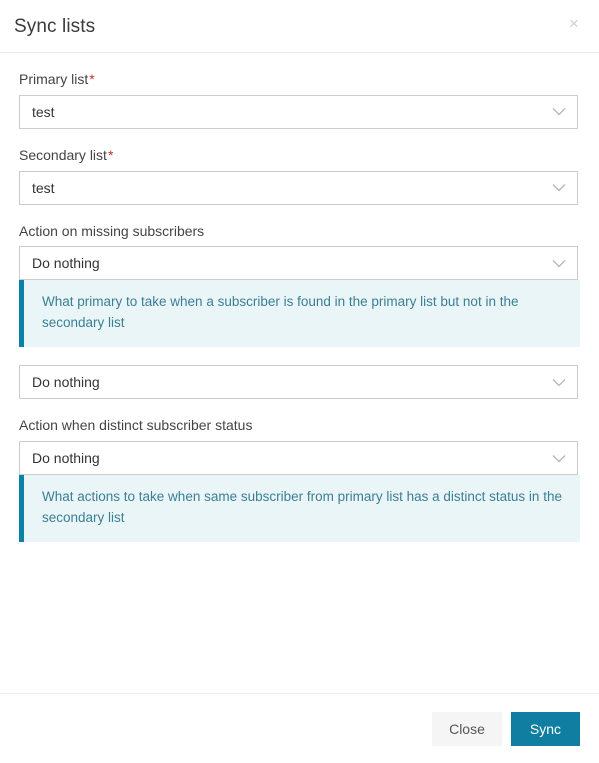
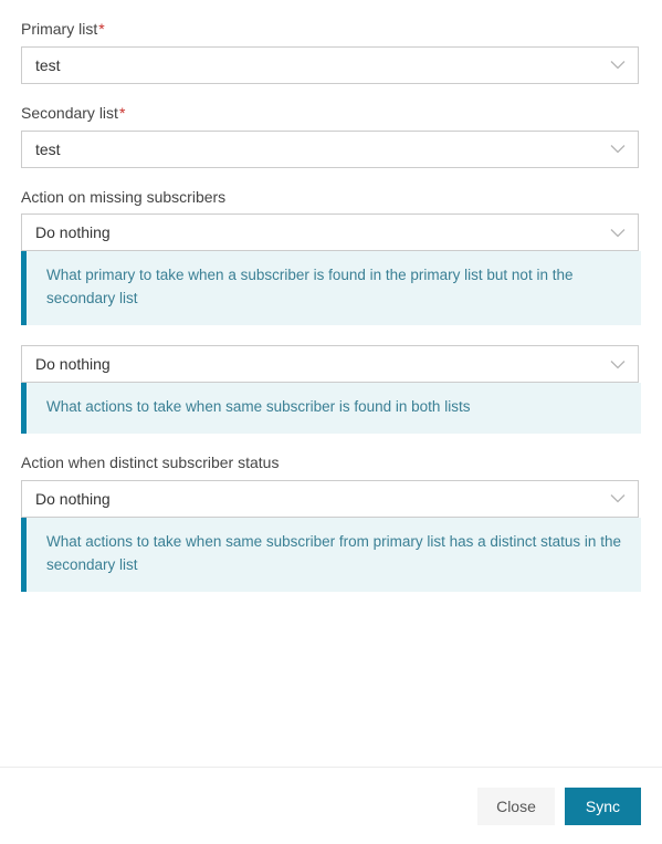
- Sync lists
- ×
  Primary list*
  test
  Secondary list*
  test
  Action on missing subscribers
  Do nothing
  What primary to take when a subscriber is found in the primary list but not in the secondary list
  Do nothing
+ What actions to take when same subscriber is found in both lists
  Action when distinct subscriber status
  Do nothing
  What actions to take when same subscriber from primary list has a distinct status in the secondary list
  Close
  Sync
